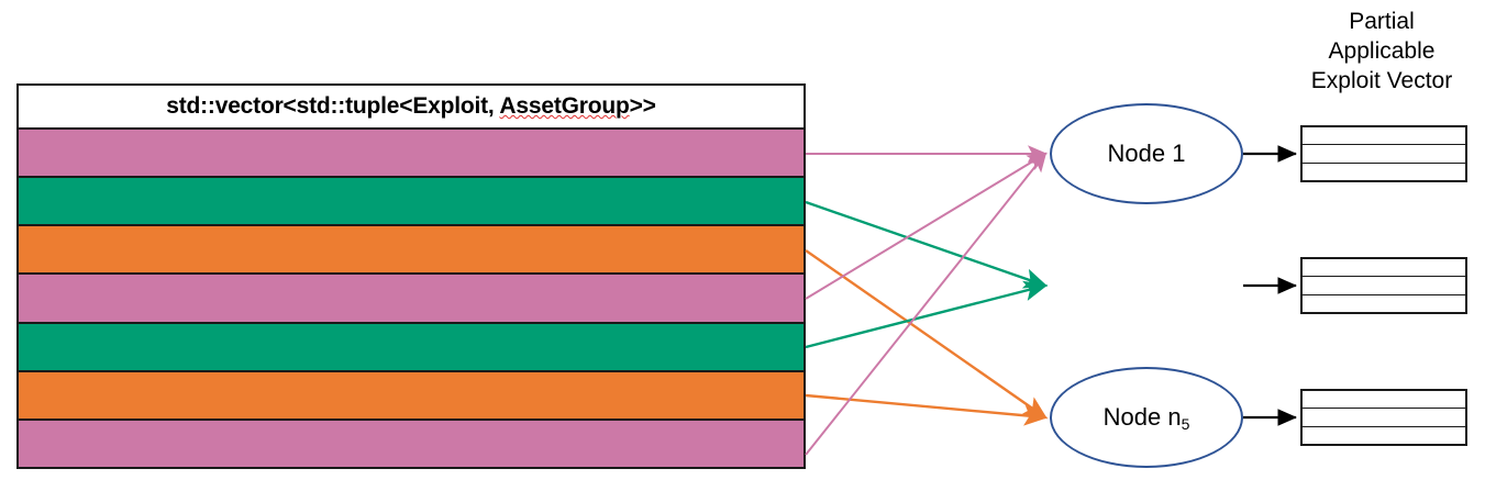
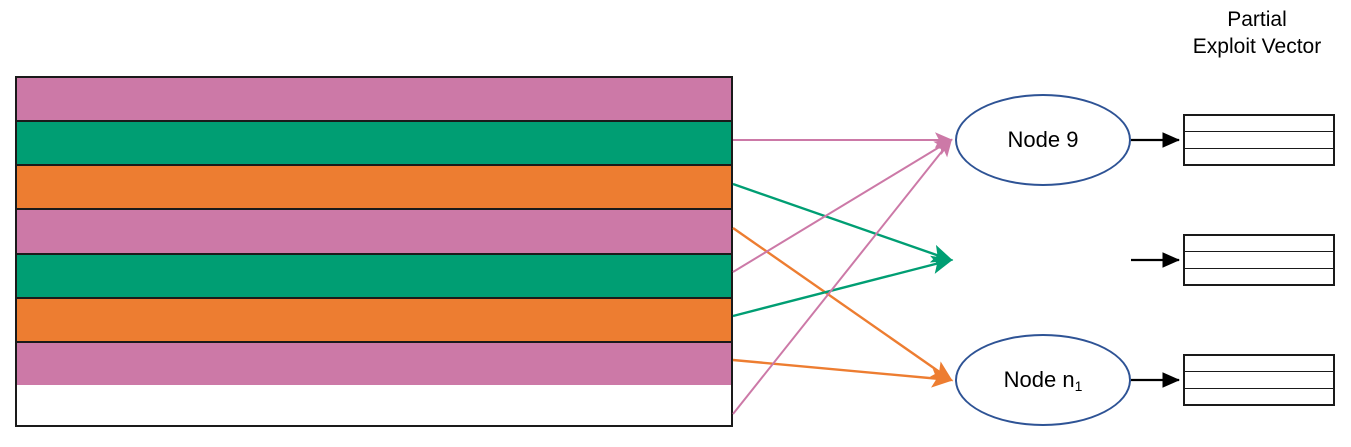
- std::vector<std::tuple<Exploit, AssetGroup>>
- Node 1
+ Node 9
- Node n5
+ Node n1
  Partial
- Applicable
  Exploit Vector
